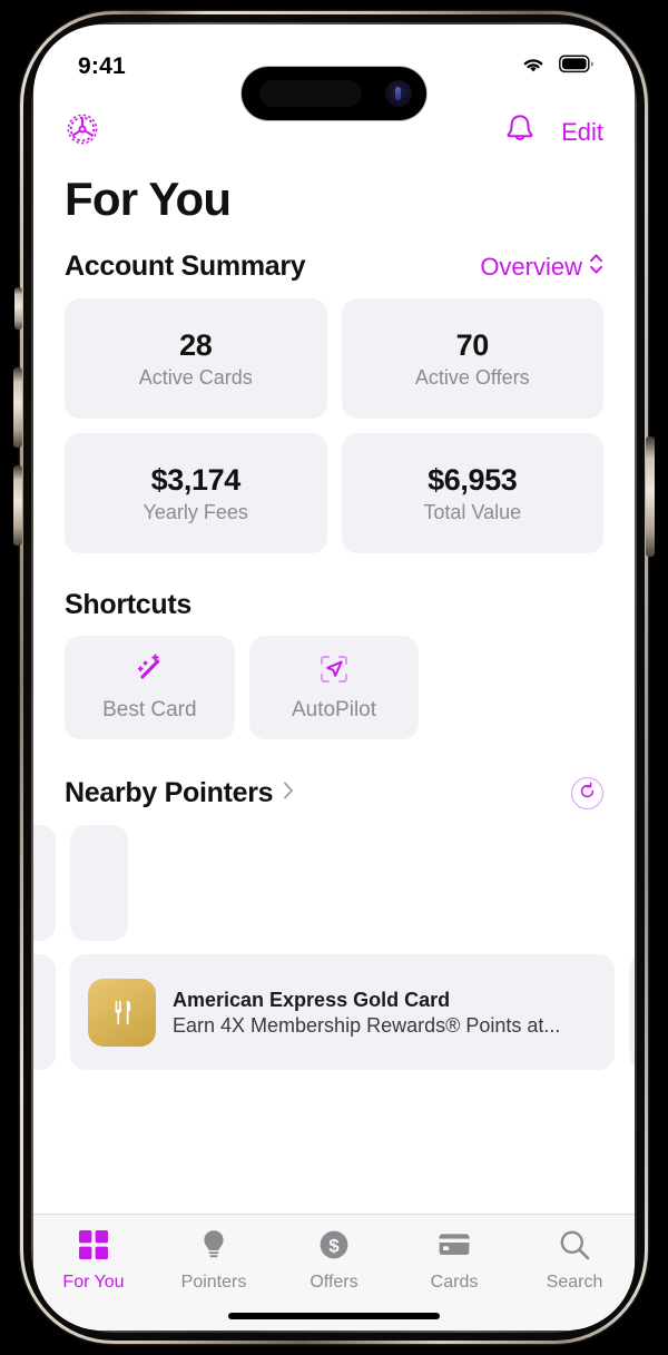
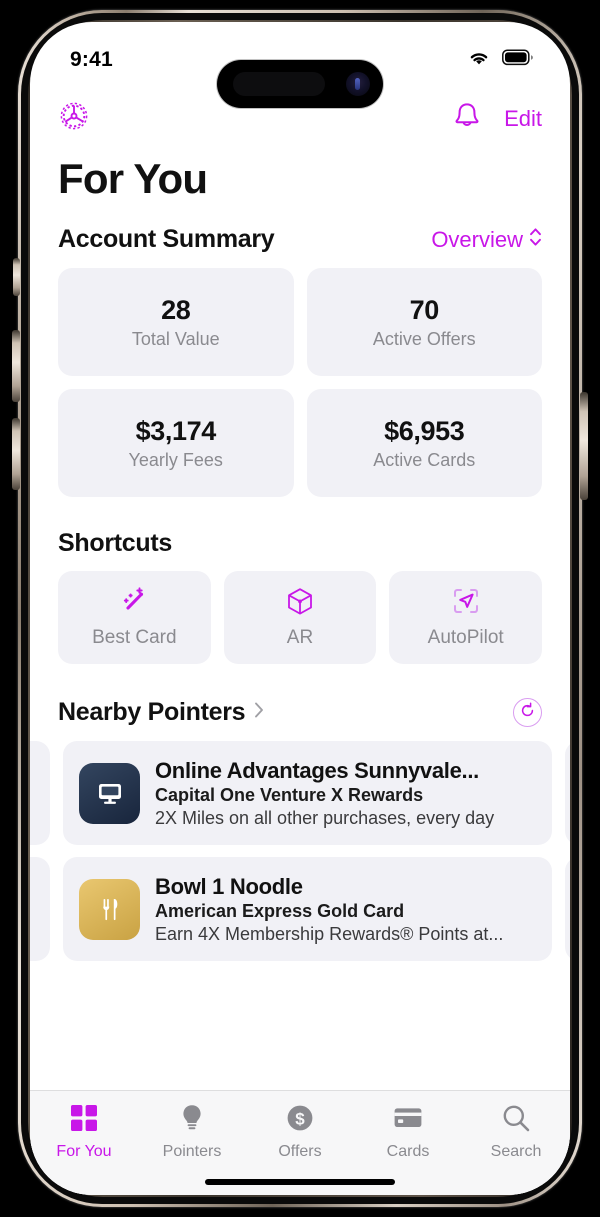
  9:41
  Edit
  For You
  Account Summary
  Overview
  28
- Active Cards
+ Total Value
  70
  Active Offers
  $3,174
  Yearly Fees
  $6,953
- Total Value
+ Active Cards
  Shortcuts
  Best Card
+ AR
  AutoPilot
  Nearby Pointers
+ Online Advantages Sunnyvale...
+ Capital One Venture X Rewards
+ 2X Miles on all other purchases, every day
+ Bowl 1 Noodle
  American Express Gold Card
  Earn 4X Membership Rewards® Points at...
  For You
  Pointers
  $
  Offers
  Cards
  Search
